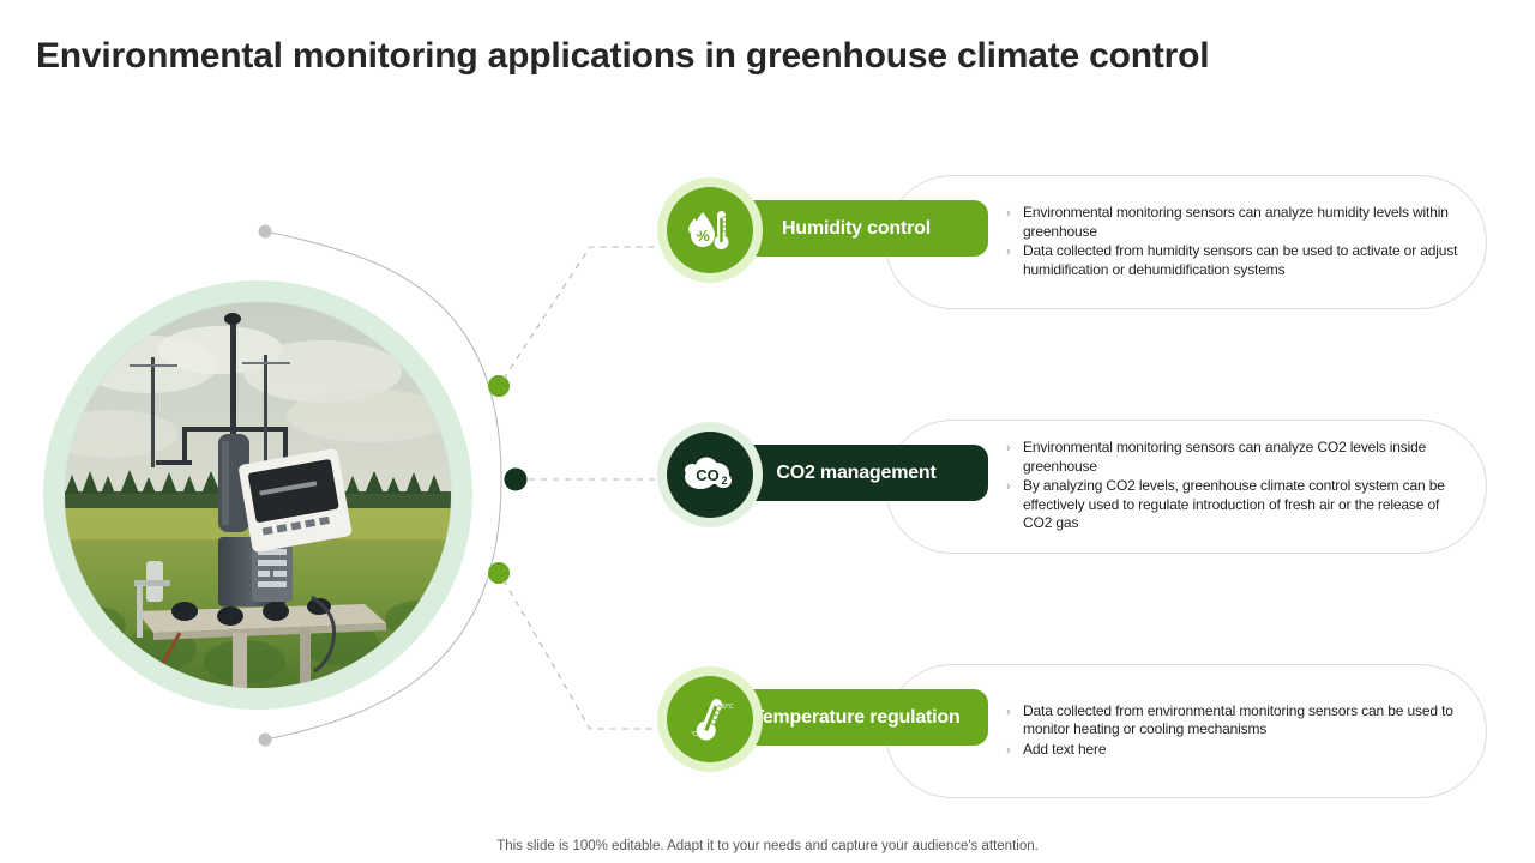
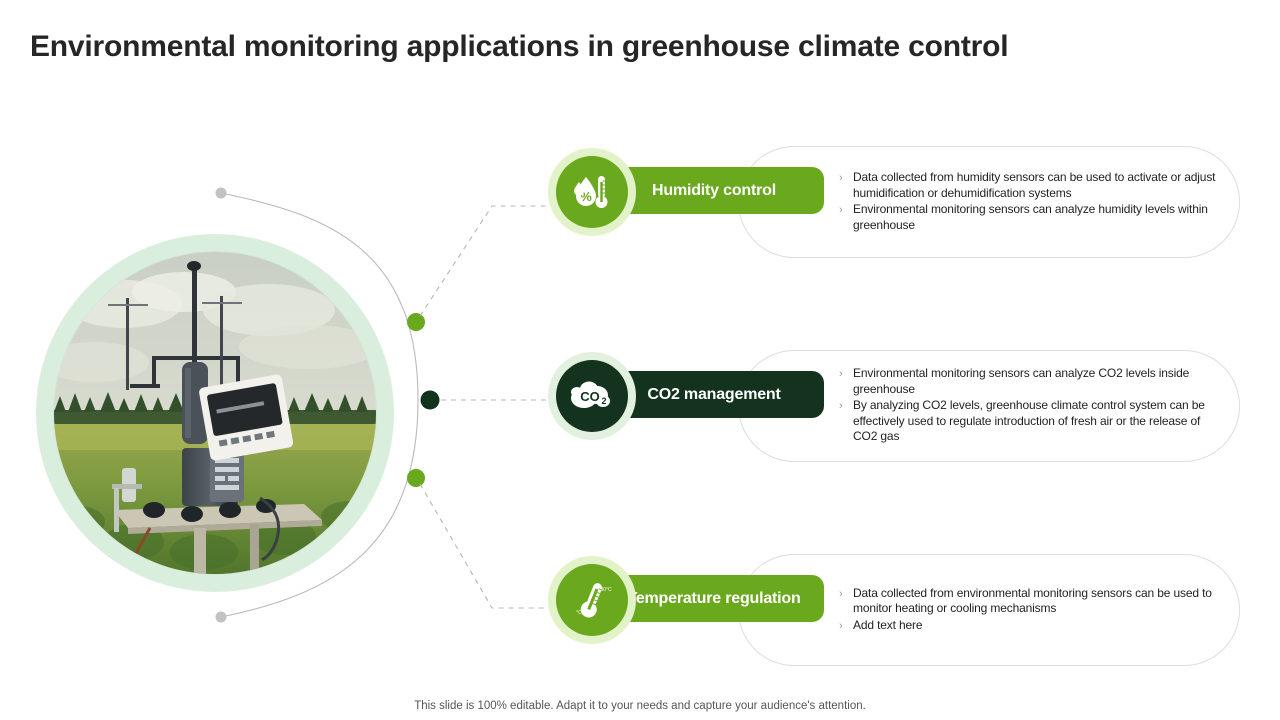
  Environmental monitoring applications in greenhouse climate control
  ›
- Environmental monitoring sensors can analyze humidity levels within greenhouse
+ Data collected from humidity sensors can be used to activate or adjust humidification or dehumidification systems
  ›
- Data collected from humidity sensors can be used to activate or adjust humidification or dehumidification systems
+ Environmental monitoring sensors can analyze humidity levels within greenhouse
  Humidity control
  %
  ›
  Environmental monitoring sensors can analyze CO2 levels inside greenhouse
  ›
  By analyzing CO2 levels, greenhouse climate control system can be effectively used to regulate introduction of fresh air or the release of CO2 gas
  CO2 management
  CO
  2
  ›
  Data collected from environmental monitoring sensors can be used to monitor heating or cooling mechanisms
  ›
  Add text here
  emperature regulation
  This slide is 100% editable. Adapt it to your needs and capture your audience's attention.
